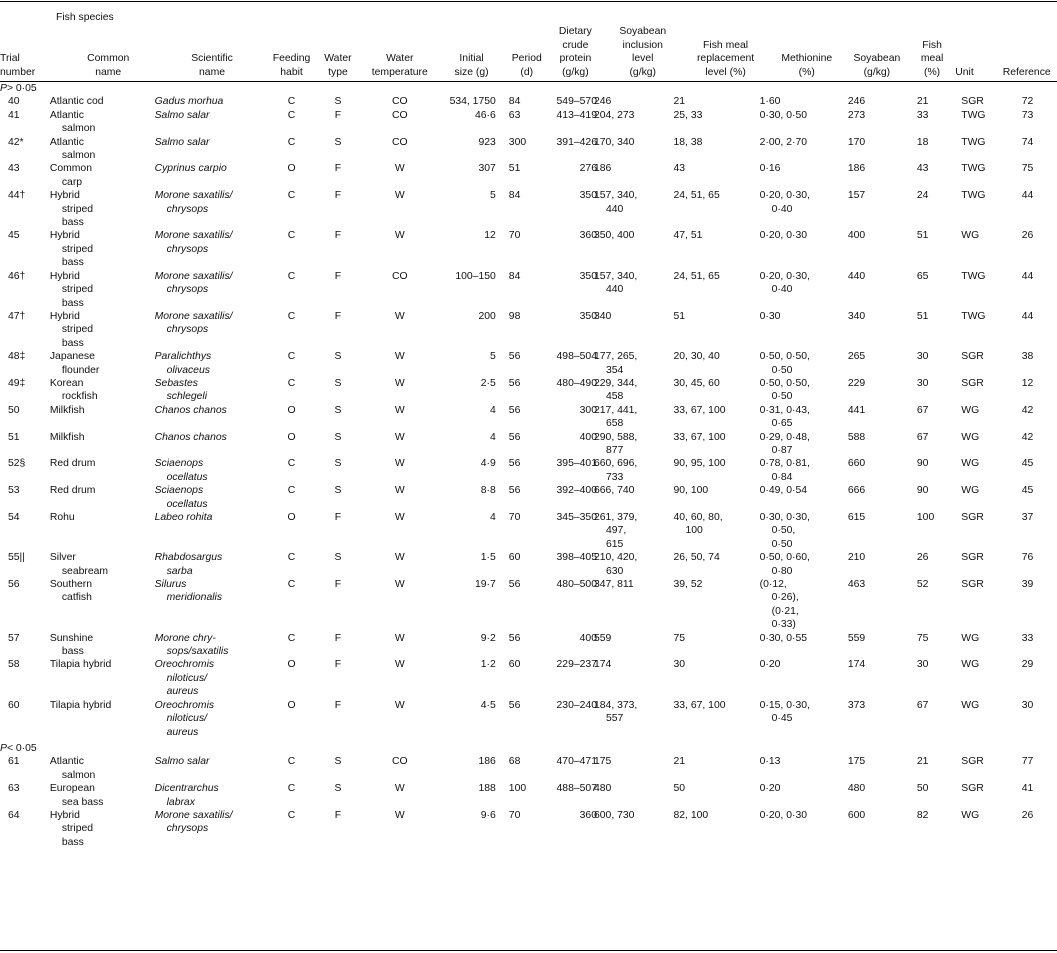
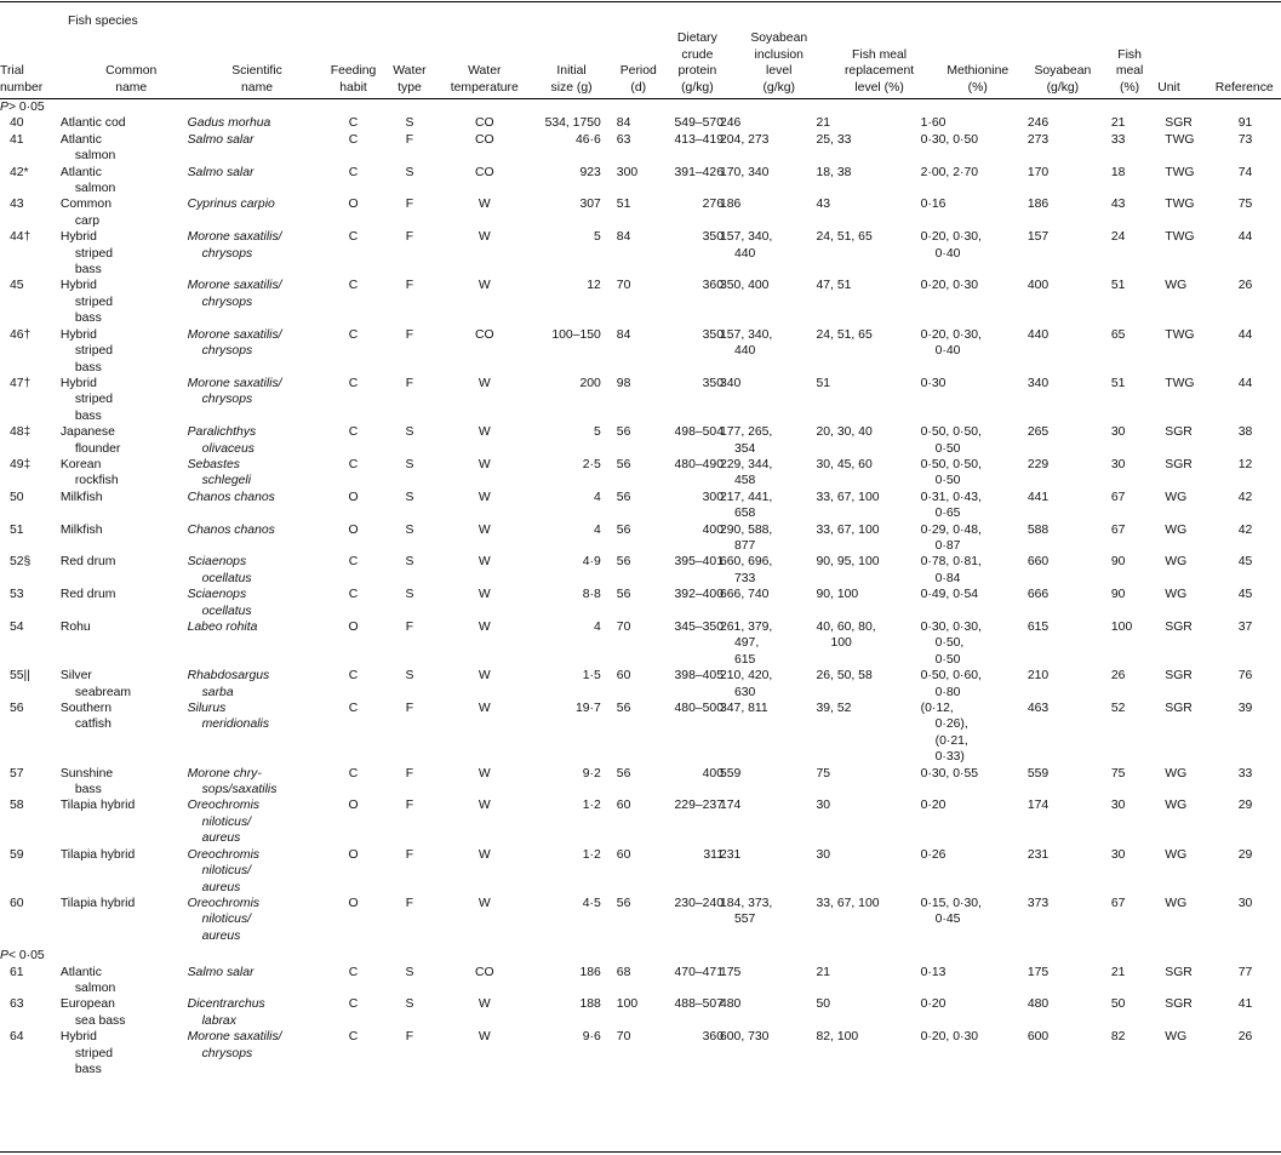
  Fish species
  Trial number	Common name	Scientific name	Feeding habit	Water type	Water temperature	Initial size (g)	Period (d)	Dietary crude protein (g/kg)	Soyabean inclusion level (g/kg)	Fish meal replacement level (%)	Methionine (%)	Soyabean (g/kg)	Fish meal (%)	Unit	Reference
  P> 0·05
- 40	Atlantic cod	Gadus morhua	C	S	CO	534, 1750	84	549–570	246	21	1·60	246	21	SGR	72
+ 40	Atlantic cod	Gadus morhua	C	S	CO	534, 1750	84	549–570	246	21	1·60	246	21	SGR	91
  41	Atlantic salmon	Salmo salar	C	F	CO	46·6	63	413–419	204, 273	25, 33	0·30, 0·50	273	33	TWG	73
  42*	Atlantic salmon	Salmo salar	C	S	CO	923	300	391–426	170, 340	18, 38	2·00, 2·70	170	18	TWG	74
  43	Common carp	Cyprinus carpio	O	F	W	307	51	276	186	43	0·16	186	43	TWG	75
  44†	Hybrid striped bass	Morone saxatilis/ chrysops	C	F	W	5	84	350	157, 340, 440	24, 51, 65	0·20, 0·30, 0·40	157	24	TWG	44
  45	Hybrid striped bass	Morone saxatilis/ chrysops	C	F	W	12	70	360	350, 400	47, 51	0·20, 0·30	400	51	WG	26
  46†	Hybrid striped bass	Morone saxatilis/ chrysops	C	F	CO	100–150	84	350	157, 340, 440	24, 51, 65	0·20, 0·30, 0·40	440	65	TWG	44
  47†	Hybrid striped bass	Morone saxatilis/ chrysops	C	F	W	200	98	350	340	51	0·30	340	51	TWG	44
  48‡	Japanese flounder	Paralichthys olivaceus	C	S	W	5	56	498–504	177, 265, 354	20, 30, 40	0·50, 0·50, 0·50	265	30	SGR	38
  49‡	Korean rockfish	Sebastes schlegeli	C	S	W	2·5	56	480–490	229, 344, 458	30, 45, 60	0·50, 0·50, 0·50	229	30	SGR	12
  50	Milkfish	Chanos chanos	O	S	W	4	56	300	217, 441, 658	33, 67, 100	0·31, 0·43, 0·65	441	67	WG	42
  51	Milkfish	Chanos chanos	O	S	W	4	56	400	290, 588, 877	33, 67, 100	0·29, 0·48, 0·87	588	67	WG	42
  52§	Red drum	Sciaenops ocellatus	C	S	W	4·9	56	395–401	660, 696, 733	90, 95, 100	0·78, 0·81, 0·84	660	90	WG	45
  53	Red drum	Sciaenops ocellatus	C	S	W	8·8	56	392–400	666, 740	90, 100	0·49, 0·54	666	90	WG	45
  54	Rohu	Labeo rohita	O	F	W	4	70	345–350	261, 379, 497, 615	40, 60, 80, 100	0·30, 0·30, 0·50, 0·50	615	100	SGR	37
- 55||	Silver seabream	Rhabdosargus sarba	C	S	W	1·5	60	398–405	210, 420, 630	26, 50, 74	0·50, 0·60, 0·80	210	26	SGR	76
+ 55||	Silver seabream	Rhabdosargus sarba	C	S	W	1·5	60	398–405	210, 420, 630	26, 50, 58	0·50, 0·60, 0·80	210	26	SGR	76
  56	Southern catfish	Silurus meridionalis	C	F	W	19·7	56	480–500	347, 811	39, 52	(0·12, 0·26), (0·21, 0·33)	463	52	SGR	39
  57	Sunshine bass	Morone chry- sops/saxatilis	C	F	W	9·2	56	400	559	75	0·30, 0·55	559	75	WG	33
  58	Tilapia hybrid	Oreochromis niloticus/ aureus	O	F	W	1·2	60	229–237	174	30	0·20	174	30	WG	29
+ 59	Tilapia hybrid	Oreochromis niloticus/ aureus	O	F	W	1·2	60	311	231	30	0·26	231	30	WG	29
  60	Tilapia hybrid	Oreochromis niloticus/ aureus	O	F	W	4·5	56	230–240	184, 373, 557	33, 67, 100	0·15, 0·30, 0·45	373	67	WG	30
  P< 0·05
  61	Atlantic salmon	Salmo salar	C	S	CO	186	68	470–471	175	21	0·13	175	21	SGR	77
  63	European sea bass	Dicentrarchus labrax	C	S	W	188	100	488–507	480	50	0·20	480	50	SGR	41
  64	Hybrid striped bass	Morone saxatilis/ chrysops	C	F	W	9·6	70	360	600, 730	82, 100	0·20, 0·30	600	82	WG	26
